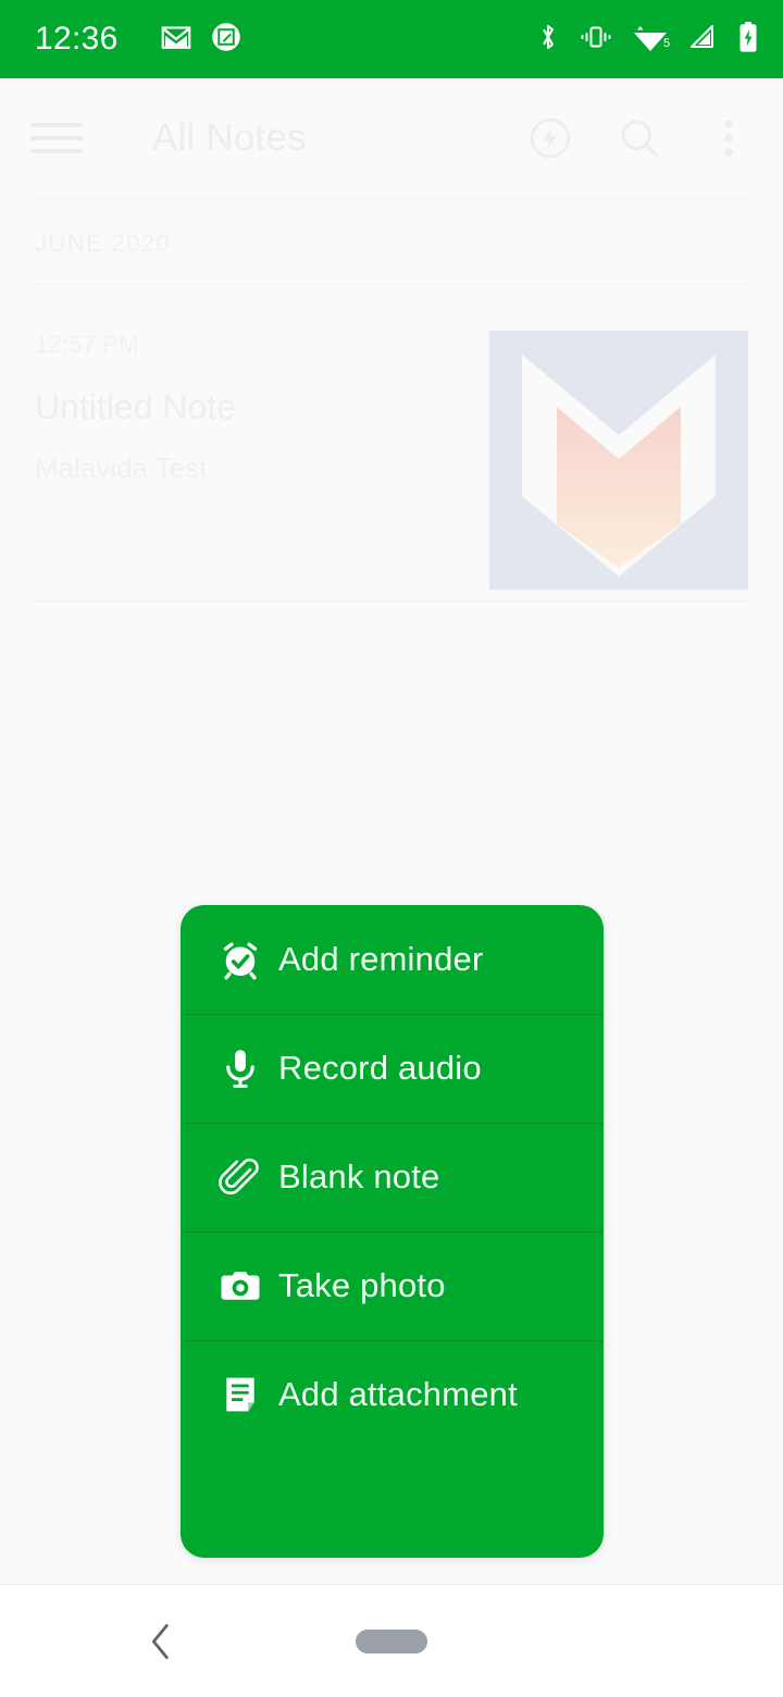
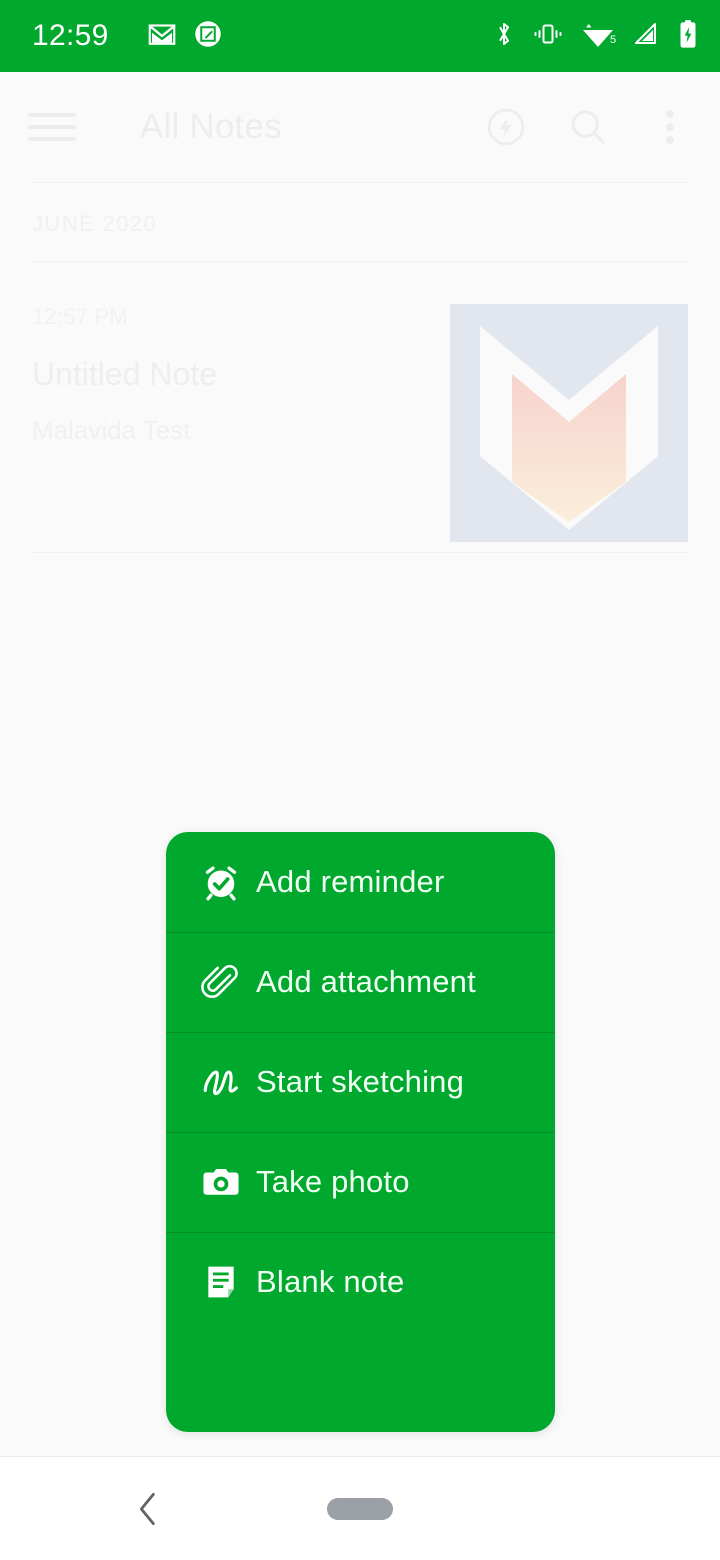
- 12:36
+ 12:59
  5
  Add reminder
- Record audio
- Blank note
+ Add attachment
+ Start sketching
  Take photo
- Add attachment
+ Blank note
